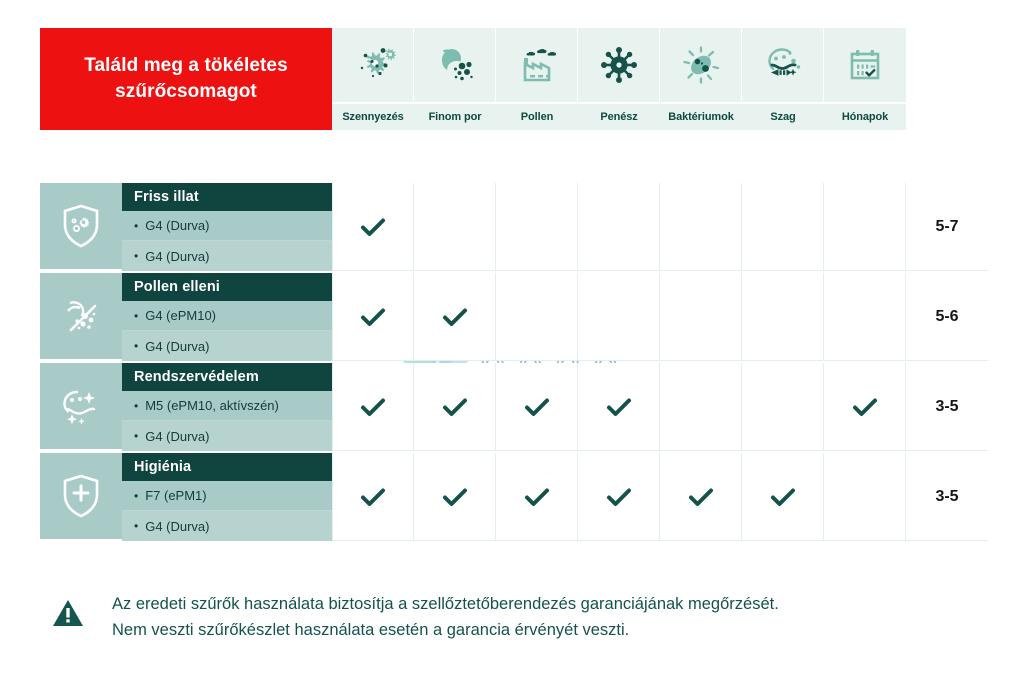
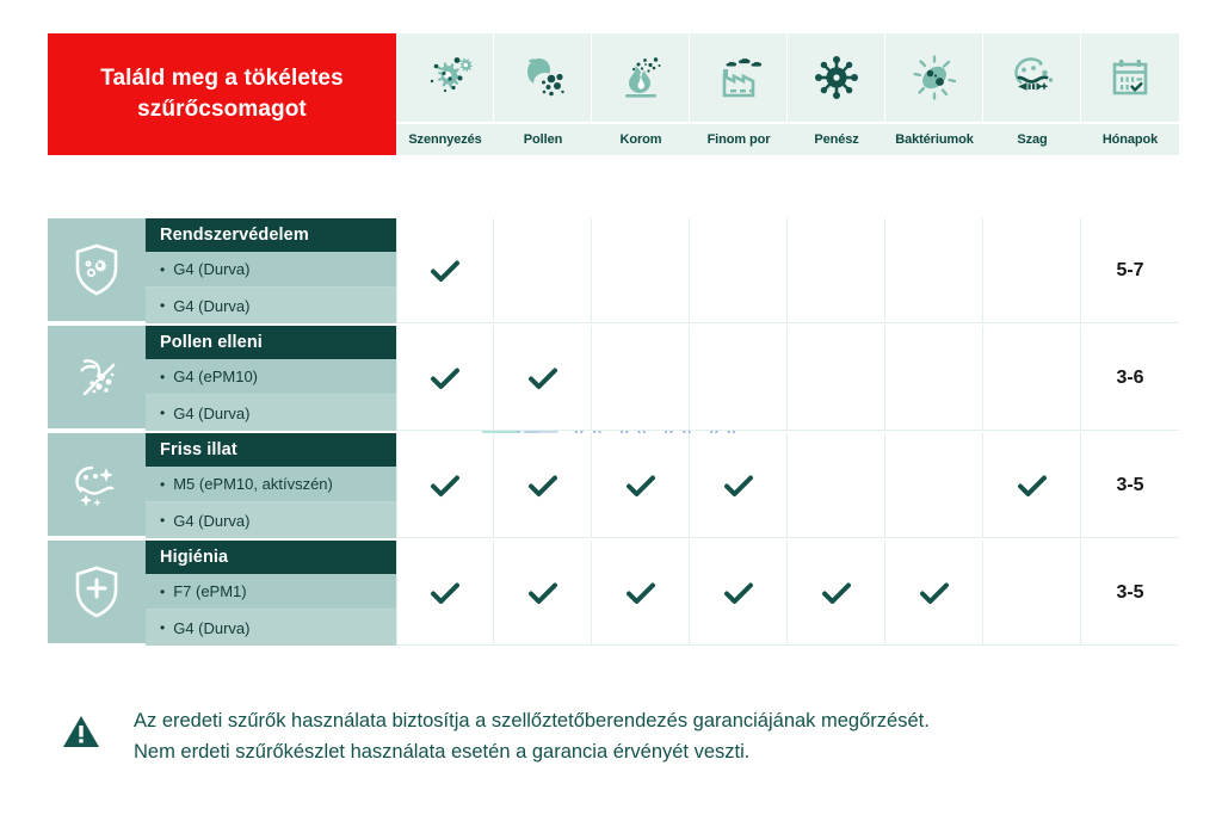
  Találd meg a tökéletes
  szűrőcsomagot
  Szennyezés
- Finom por
+ Pollen
+ Korom
- Pollen
+ Finom por
  Penész
  Baktériumok
  Szag
  Hónapok
- Friss illat
+ Rendszervédelem
  •
  G4 (Durva)
  •
  G4 (Durva)
  5-7
  Pollen elleni
  •
  G4 (ePM10)
  •
  G4 (Durva)
- 5-6
+ 3-6
- Rendszervédelem
+ Friss illat
  •
  M5 (ePM10, aktívszén)
  •
  G4 (Durva)
  3-5
  Higiénia
  •
  F7 (ePM1)
  •
  G4 (Durva)
  3-5
  Az eredeti szűrők használata biztosítja a szellőztetőberendezés garanciájának megőrzését.
- Nem veszti szűrőkészlet használata esetén a garancia érvényét veszti.
+ Nem erdeti szűrőkészlet használata esetén a garancia érvényét veszti.
